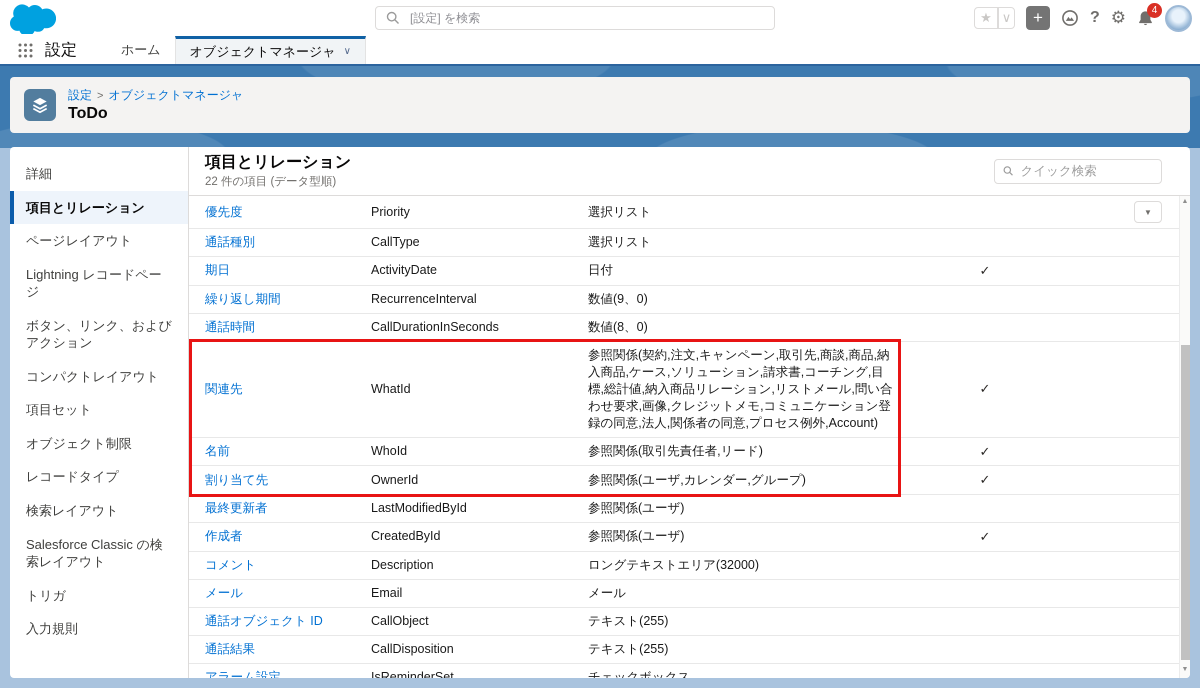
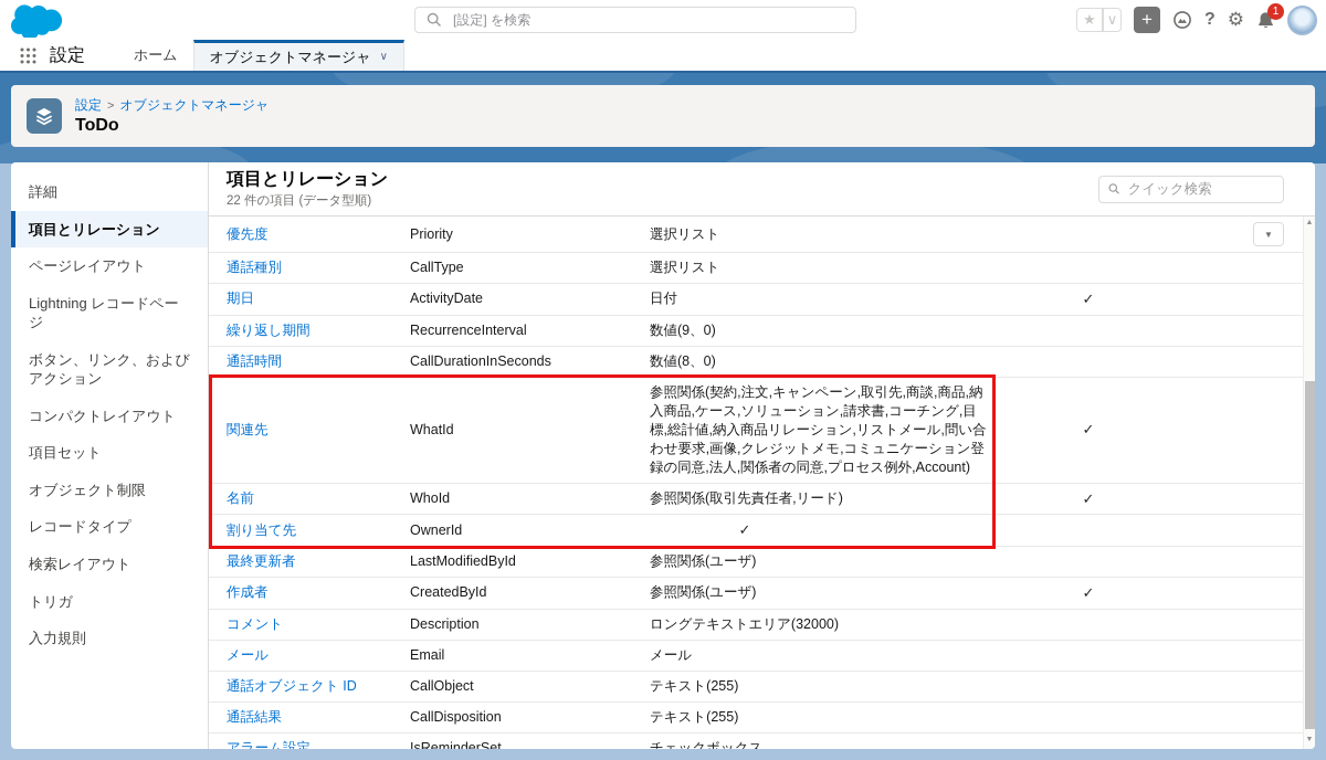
  [設定] を検索
  ★
  ∨
  +
  ?
  ⚙
- 4
+ 1
  設定
  ホーム
  オブジェクトマネージャ
  ∨
  設定 > オブジェクトマネージャ
  ToDo
  詳細
  項目とリレーション
  ページレイアウト
  Lightning レコードページ
  ボタン、リンク、およびアクション
  コンパクトレイアウト
  項目セット
  オブジェクト制限
  レコードタイプ
  検索レイアウト
- Salesforce Classic の検索レイアウト
  トリガ
  入力規則
  項目とリレーション
  22 件の項目 (データ型順)
  クイック検索
  優先度
  Priority
  選択リスト
  ▼
  通話種別
  CallType
  選択リスト
  期日
  ActivityDate
  日付
  ✓
  繰り返し期間
  RecurrenceInterval
  数値(9、0)
  通話時間
  CallDurationInSeconds
  数値(8、0)
  関連先
  WhatId
  参照関係(契約,注文,キャンペーン,取引先,商談,商品,納入商品,ケース,ソリューション,請求書,コーチング,目標,総計値,納入商品リレーション,リストメール,問い合わせ要求,画像,クレジットメモ,コミュニケーション登録の同意,法人,関係者の同意,プロセス例外,Account)
  ✓
  名前
  WhoId
  参照関係(取引先責任者,リード)
  ✓
  割り当て先
  OwnerId
- 参照関係(ユーザ,カレンダー,グループ)
  ✓
  最終更新者
  LastModifiedById
  参照関係(ユーザ)
  作成者
  CreatedById
  参照関係(ユーザ)
  ✓
  コメント
  Description
  ロングテキストエリア(32000)
  メール
  Email
  メール
  通話オブジェクト ID
  CallObject
  テキスト(255)
  通話結果
  CallDisposition
  テキスト(255)
  アラーム設定
  IsReminderSet
  チェックボックス
